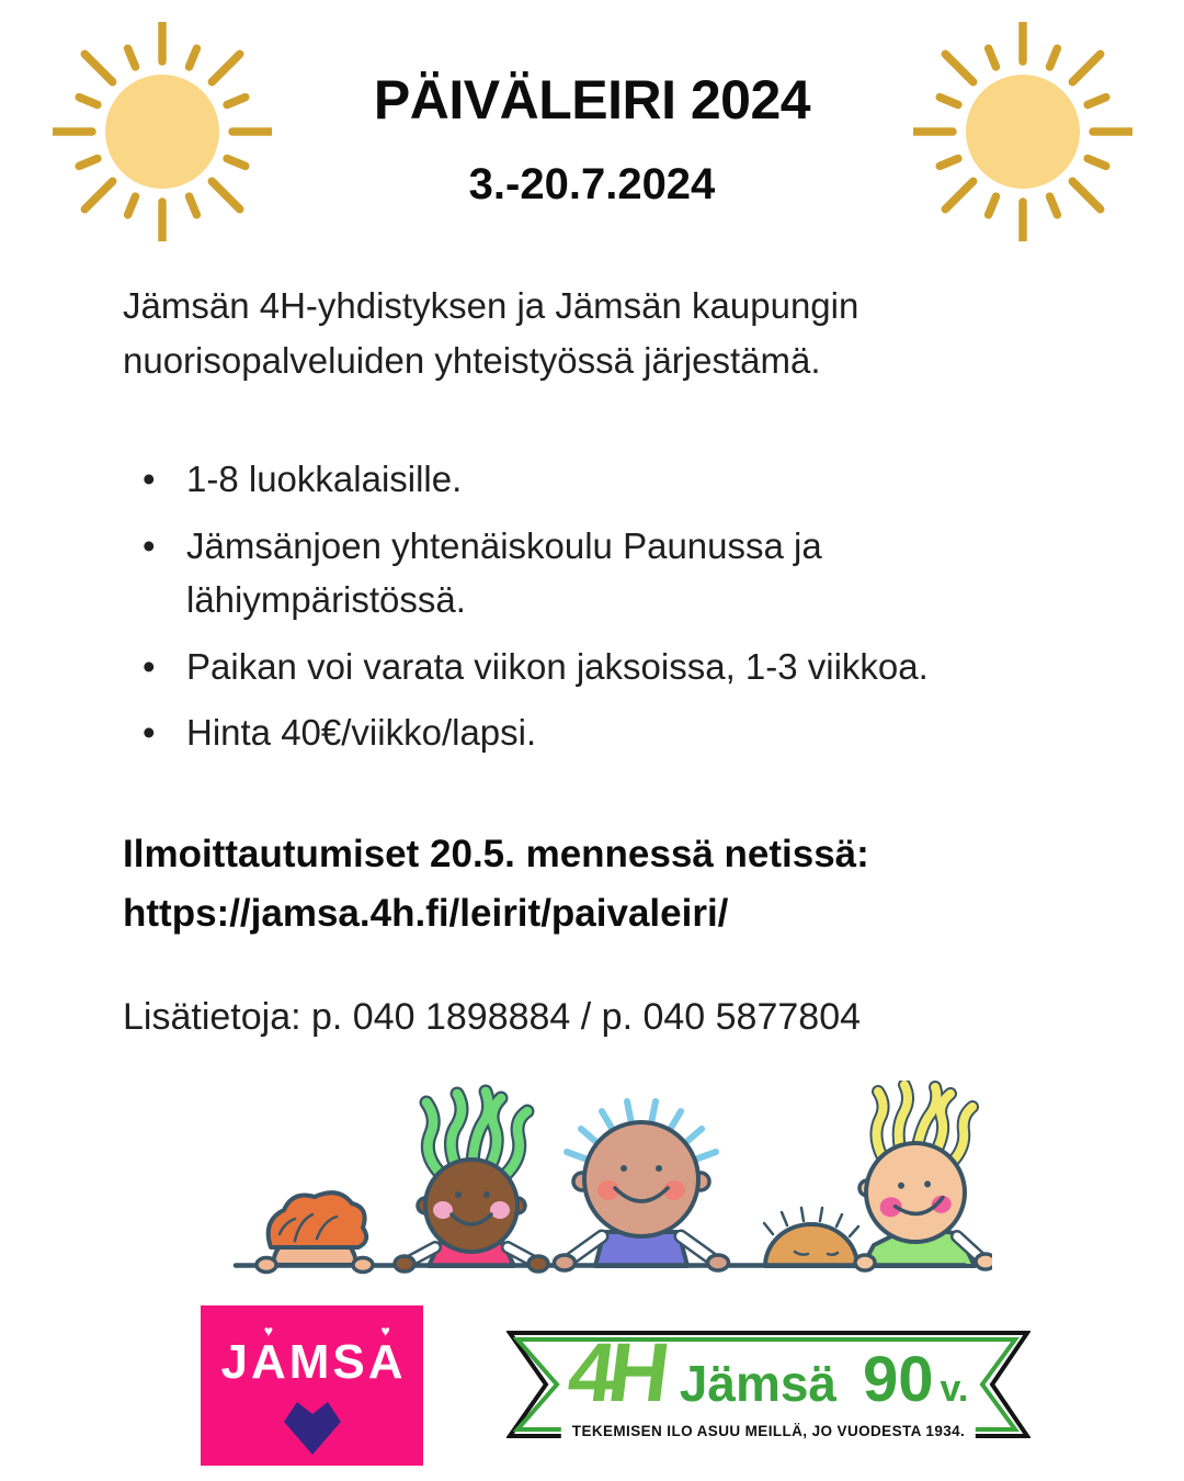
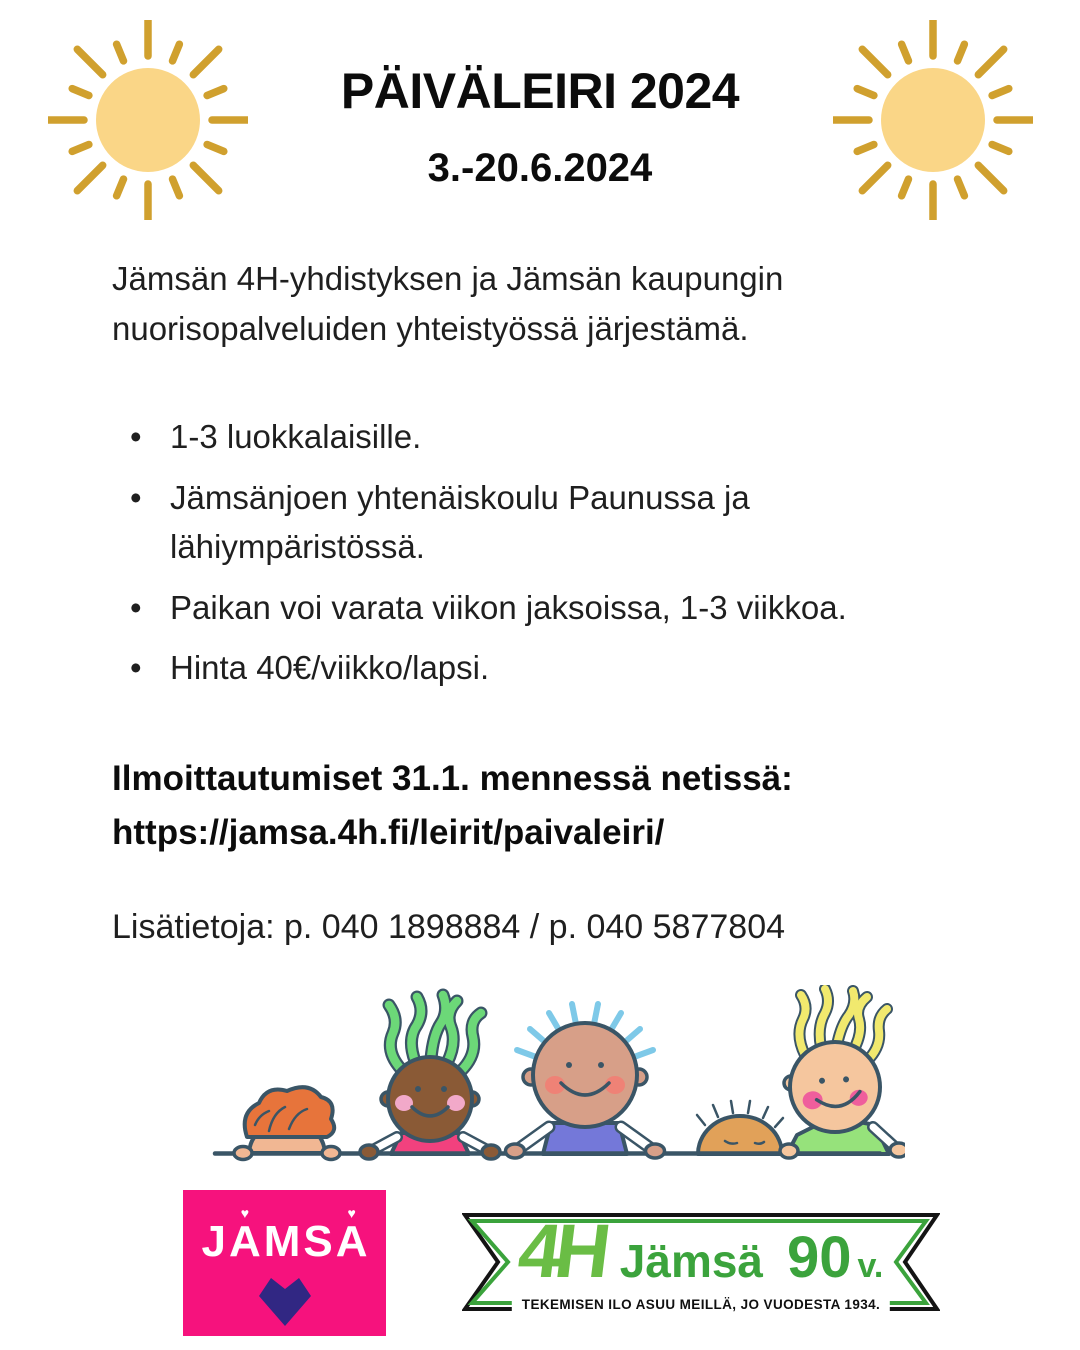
  PÄIVÄLEIRI 2024
- 3.-20.7.2024
+ 3.-20.6.2024
  Jämsän 4H-yhdistyksen ja Jämsän kaupungin nuorisopalveluiden yhteistyössä järjestämä.
- 1-8 luokkalaisille.
+ 1-3 luokkalaisille.
  Jämsänjoen yhtenäiskoulu Paunussa ja lähiympäristössä.
  Paikan voi varata viikon jaksoissa, 1-3 viikkoa.
  Hinta 40€/viikko/lapsi.
- Ilmoittautumiset 20.5. mennessä netissä:
+ Ilmoittautumiset 31.1. mennessä netissä:
  https://jamsa.4h.fi/leirit/paivaleiri/
  Lisätietoja: p. 040 1898884 / p. 040 5877804
  J
  A
  ♥
  M
  S
  A
  ♥
  Jämsä
  90
  v.
  TEKEMISEN ILO ASUU MEILLÄ, JO VUODESTA 1934.
